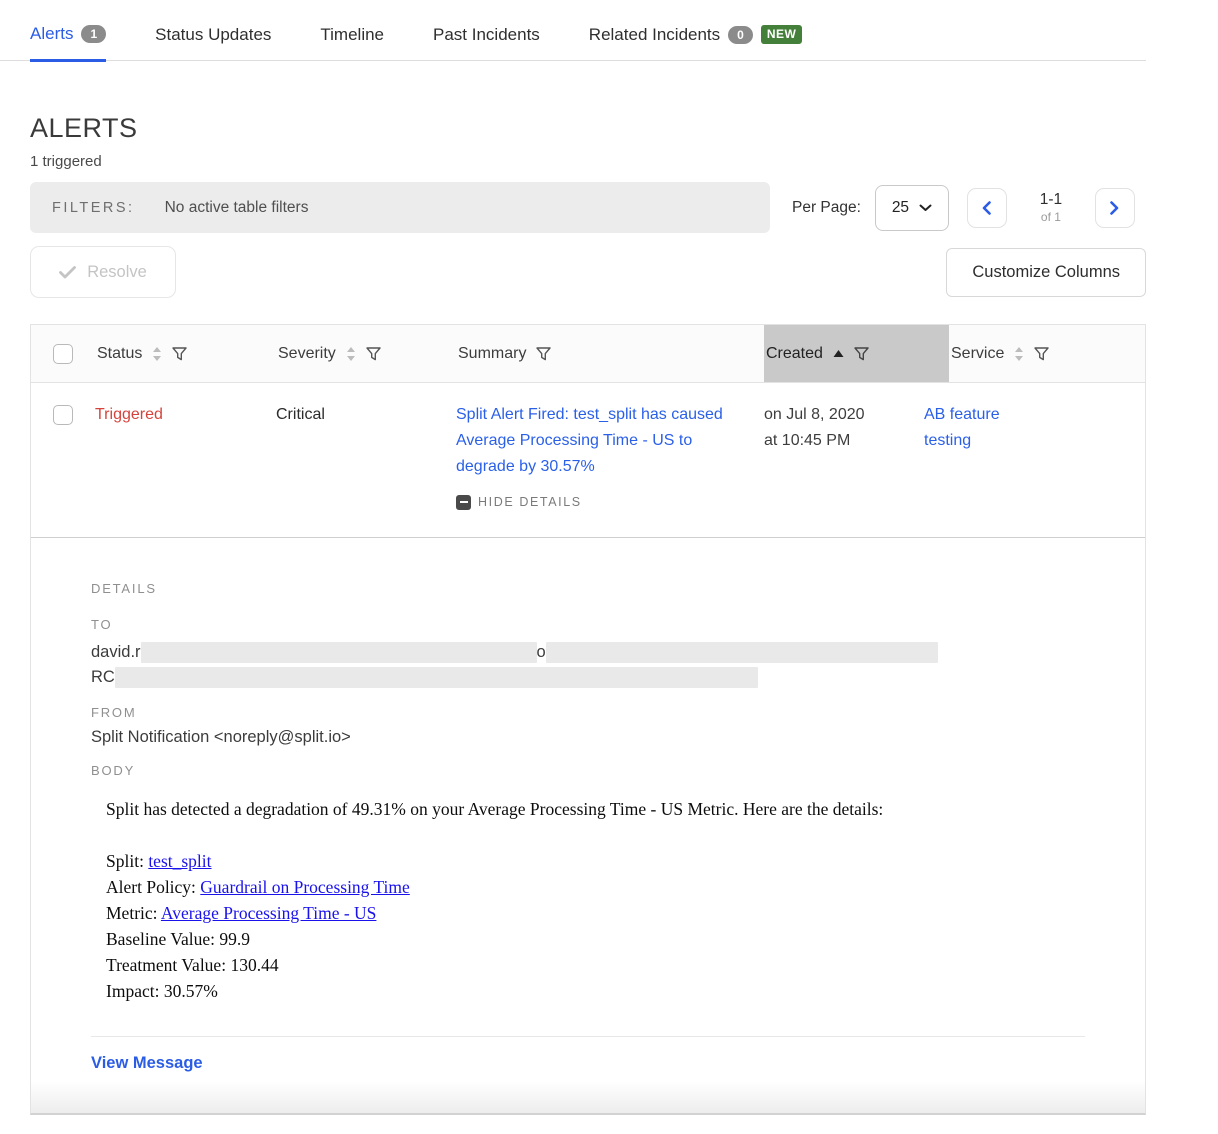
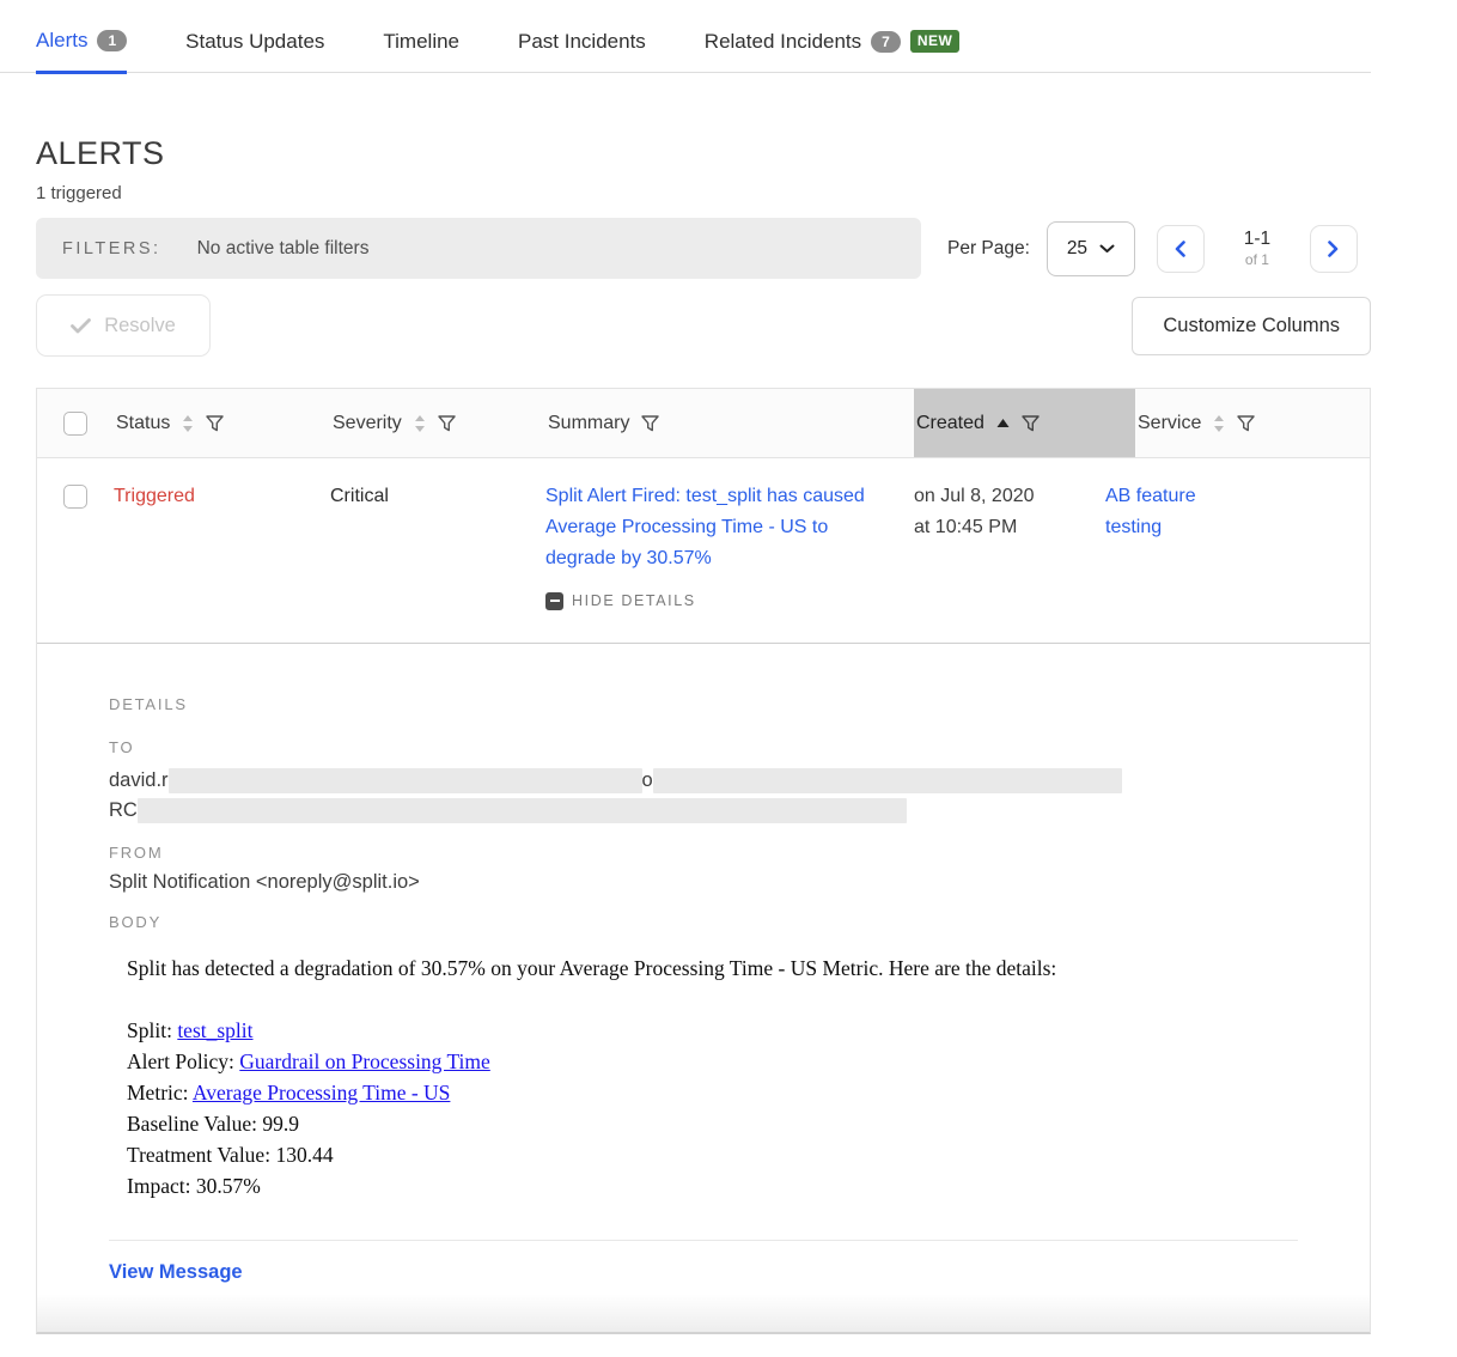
  Alerts
  1
  Status Updates
  Timeline
  Past Incidents
  Related Incidents
- 0
+ 7
  NEW
  ALERTS
  1 triggered
  FILTERS:
  No active table filters
  Per Page:
  25
  1-1
  of 1
  Resolve
  Customize Columns
  Status
  Severity
  Summary
  Created
  Service
  Triggered
  Critical
  Split Alert Fired: test_split has caused Average Processing Time - US to degrade by 30.57%
  HIDE DETAILS
  on Jul 8, 2020
  at 10:45 PM
  AB feature testing
  DETAILS
  TO
  david.r o
  RC
  FROM
  Split Notification <noreply@split.io>
  BODY
- Split has detected a degradation of 49.31% on your Average Processing Time - US Metric. Here are the details:
+ Split has detected a degradation of 30.57% on your Average Processing Time - US Metric. Here are the details:
  Split: test_split
  Alert Policy: Guardrail on Processing Time
  Metric: Average Processing Time - US
  Baseline Value: 99.9
  Treatment Value: 130.44
  Impact: 30.57%
  View Message
